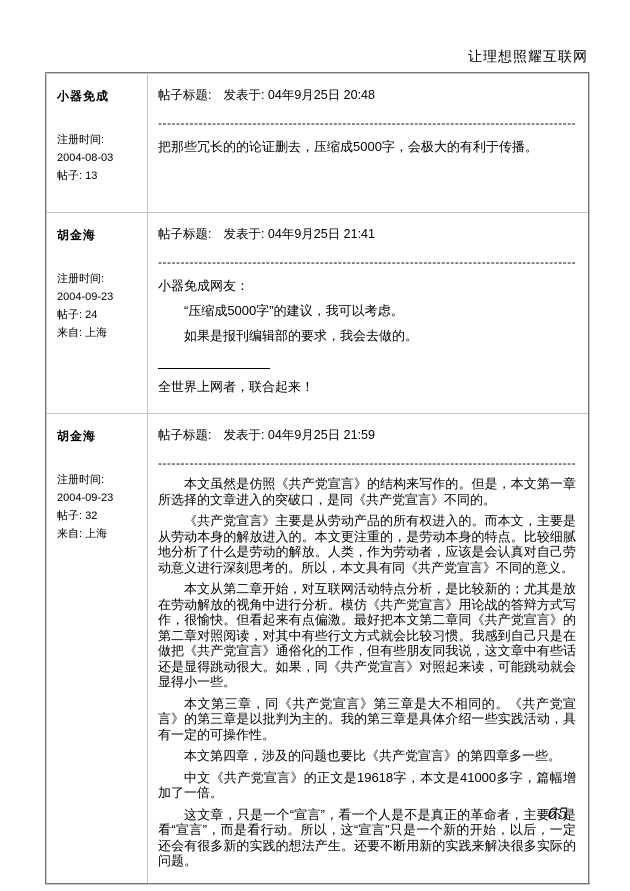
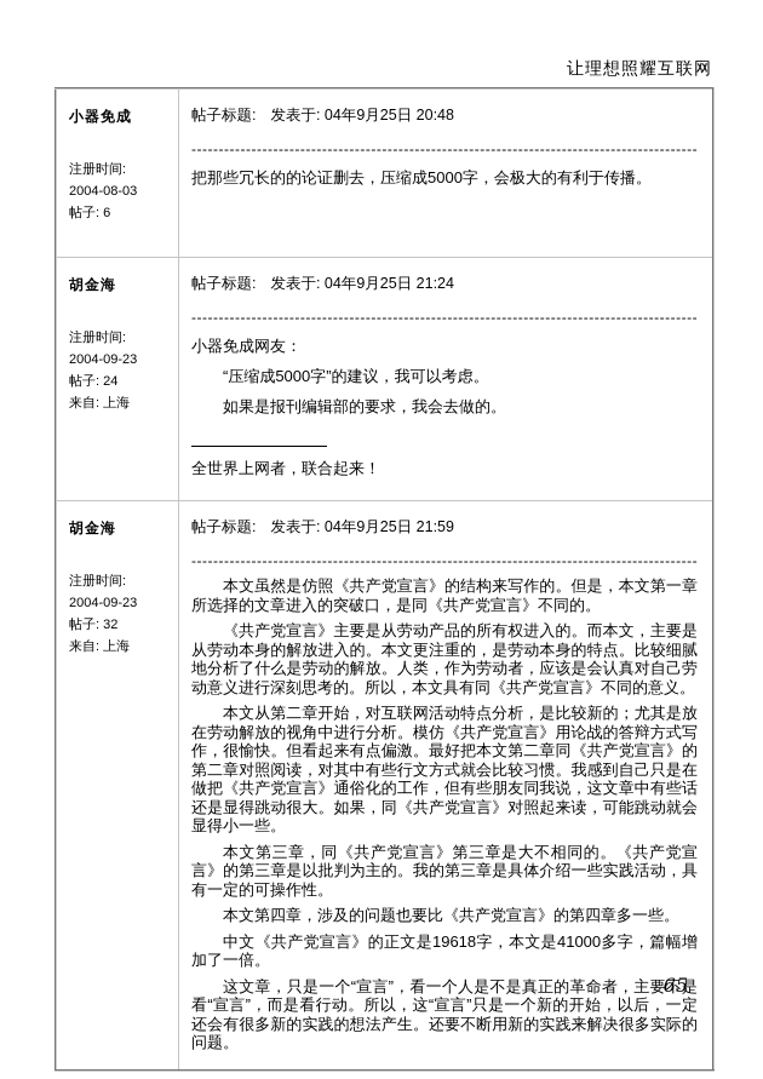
  让理想照耀互联网
- 小器免成 注册时间: 2004-08-03 帖子: 13	帖子标题: 发表于: 04年9月25日 20:48 --------------------------------------------------------------------------------------------- 把那些冗长的的论证删去，压缩成5000字，会极大的有利于传播。
+ 小器免成 注册时间: 2004-08-03 帖子: 6	帖子标题: 发表于: 04年9月25日 20:48 --------------------------------------------------------------------------------------------- 把那些冗长的的论证删去，压缩成5000字，会极大的有利于传播。
- 胡金海 注册时间: 2004-09-23 帖子: 24 来自: 上海	帖子标题: 发表于: 04年9月25日 21:41 --------------------------------------------------------------------------------------------- 小器免成网友： “压缩成5000字”的建议，我可以考虑。 如果是报刊编辑部的要求，我会去做的。 全世界上网者，联合起来！
+ 胡金海 注册时间: 2004-09-23 帖子: 24 来自: 上海	帖子标题: 发表于: 04年9月25日 21:24 --------------------------------------------------------------------------------------------- 小器免成网友： “压缩成5000字”的建议，我可以考虑。 如果是报刊编辑部的要求，我会去做的。 全世界上网者，联合起来！
  胡金海 注册时间: 2004-09-23 帖子: 32 来自: 上海	帖子标题: 发表于: 04年9月25日 21:59 --------------------------------------------------------------------------------------------- 本文虽然是仿照《共产党宣言》的结构来写作的。但是，本文第一章所选择的文章进入的突破口，是同《共产党宣言》不同的。 《共产党宣言》主要是从劳动产品的所有权进入的。而本文，主要是从劳动本身的解放进入的。本文更注重的，是劳动本身的特点。比较细腻地分析了什么是劳动的解放。人类，作为劳动者，应该是会认真对自己劳动意义进行深刻思考的。所以，本文具有同《共产党宣言》不同的意义。 本文从第二章开始，对互联网活动特点分析，是比较新的；尤其是放在劳动解放的视角中进行分析。模仿《共产党宣言》用论战的答辩方式写作，很愉快。但看起来有点偏激。最好把本文第二章同《共产党宣言》的第二章对照阅读，对其中有些行文方式就会比较习惯。我感到自己只是在做把《共产党宣言》通俗化的工作，但有些朋友同我说，这文章中有些话还是显得跳动很大。如果，同《共产党宣言》对照起来读，可能跳动就会显得小一些。 本文第三章，同《共产党宣言》第三章是大不相同的。《共产党宣言》的第三章是以批判为主的。我的第三章是具体介绍一些实践活动，具有一定的可操作性。 本文第四章，涉及的问题也要比《共产党宣言》的第四章多一些。 中文《共产党宣言》的正文是19618字，本文是41000多字，篇幅增加了一倍。 这文章，只是一个“宣言”，看一个人是不是真正的革命者，主要不是看“宣言”，而是看行动。所以，这“宣言”只是一个新的开始，以后，一定还会有很多新的实践的想法产生。还要不断用新的实践来解决很多实际的问题。
  65
